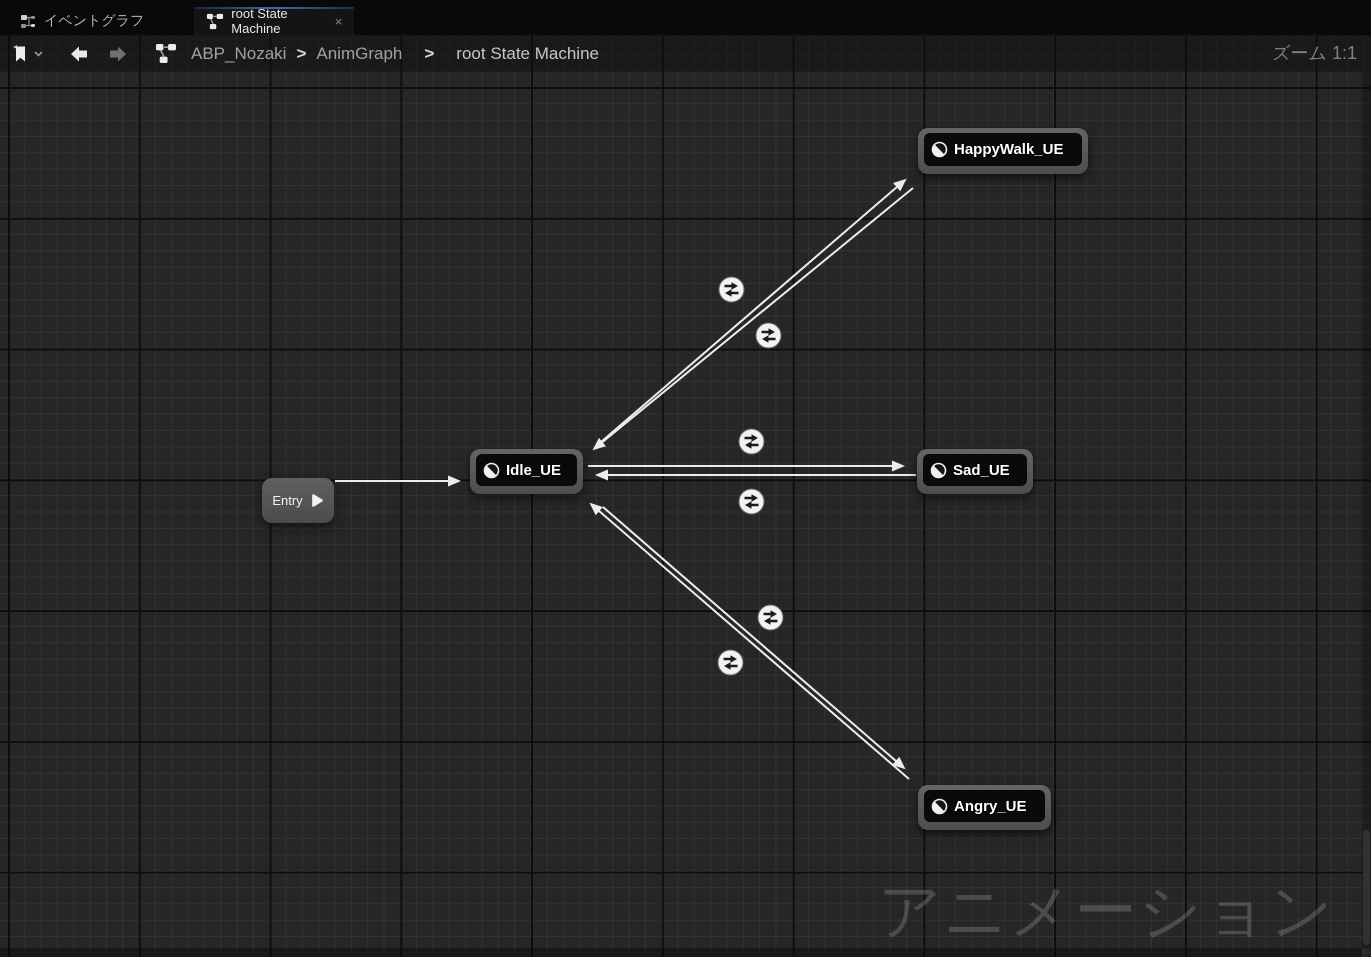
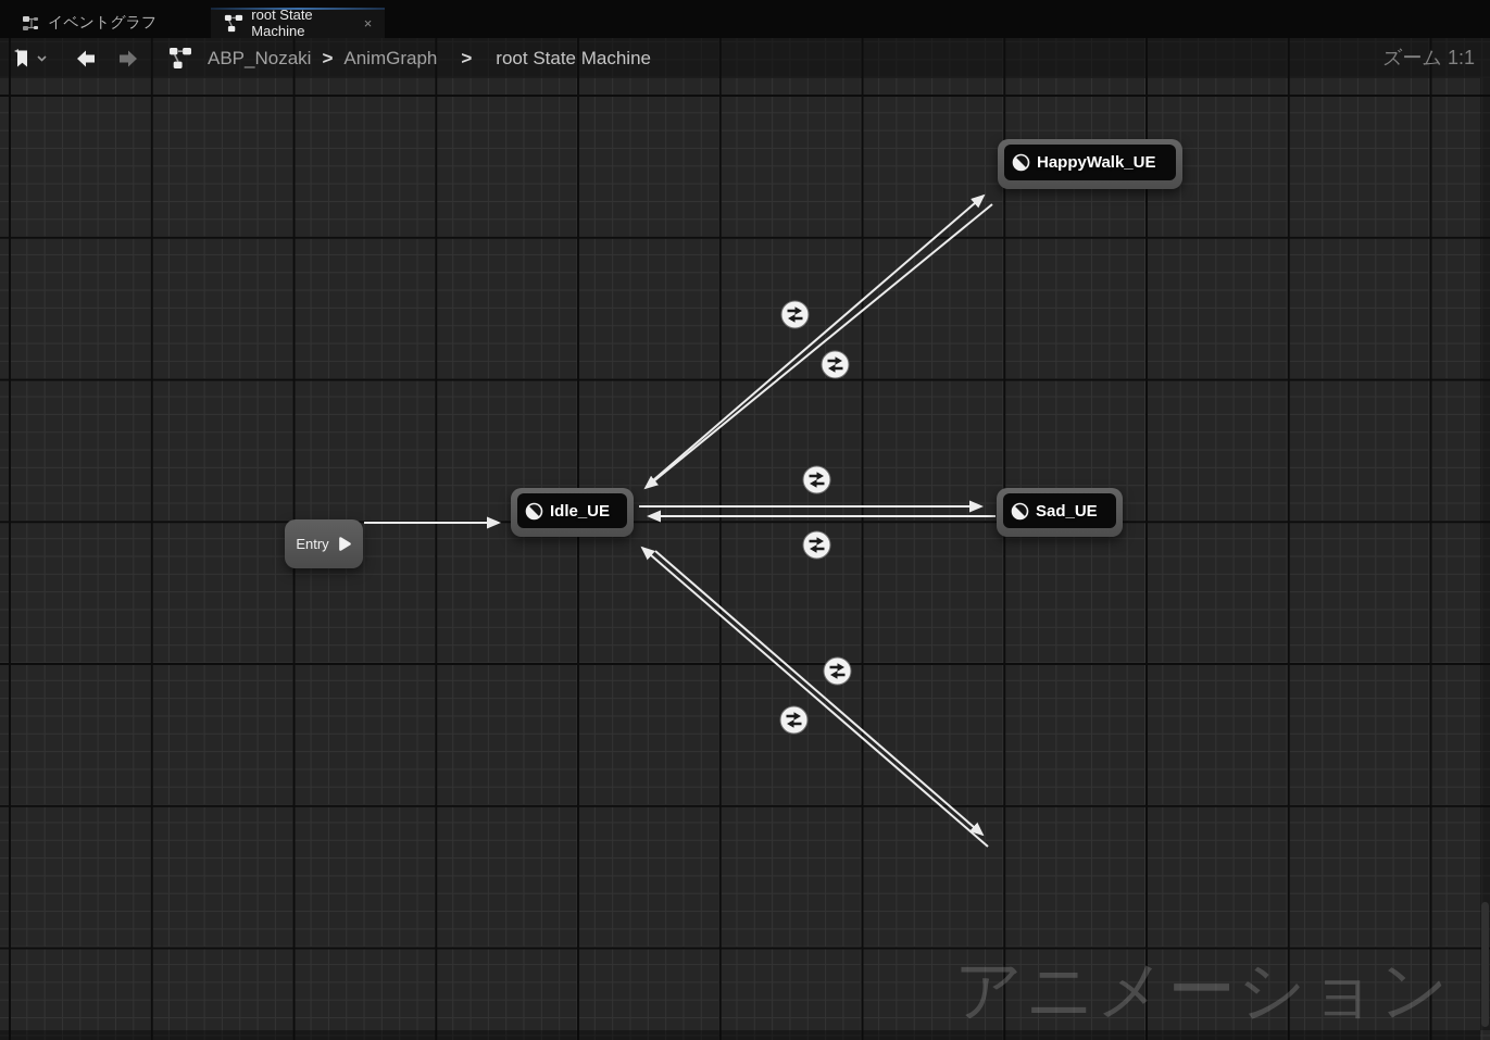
  イベントグラフ
  root State Machine
  ×
  ABP_Nozaki
  >
  AnimGraph
  >
  root State Machine
  ズーム 1:1
  アニメーション
  Entry
  Idle_UE
  HappyWalk_UE
  Sad_UE
- Angry_UE
